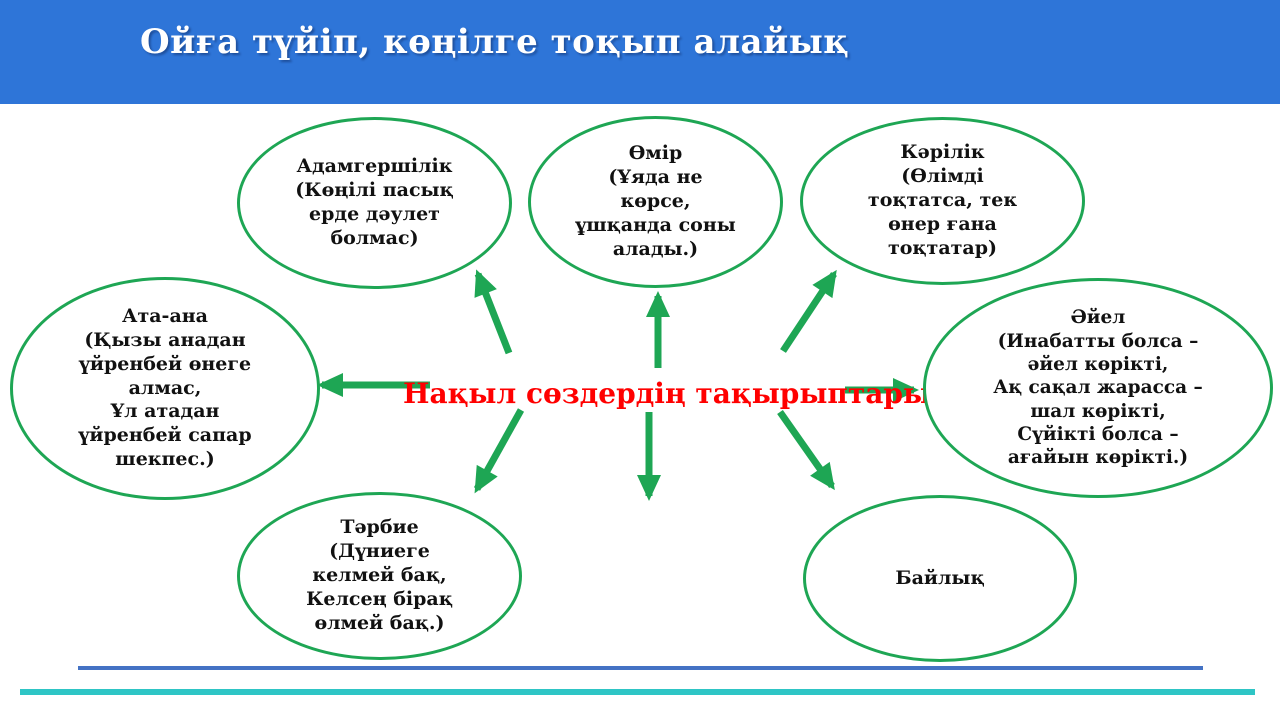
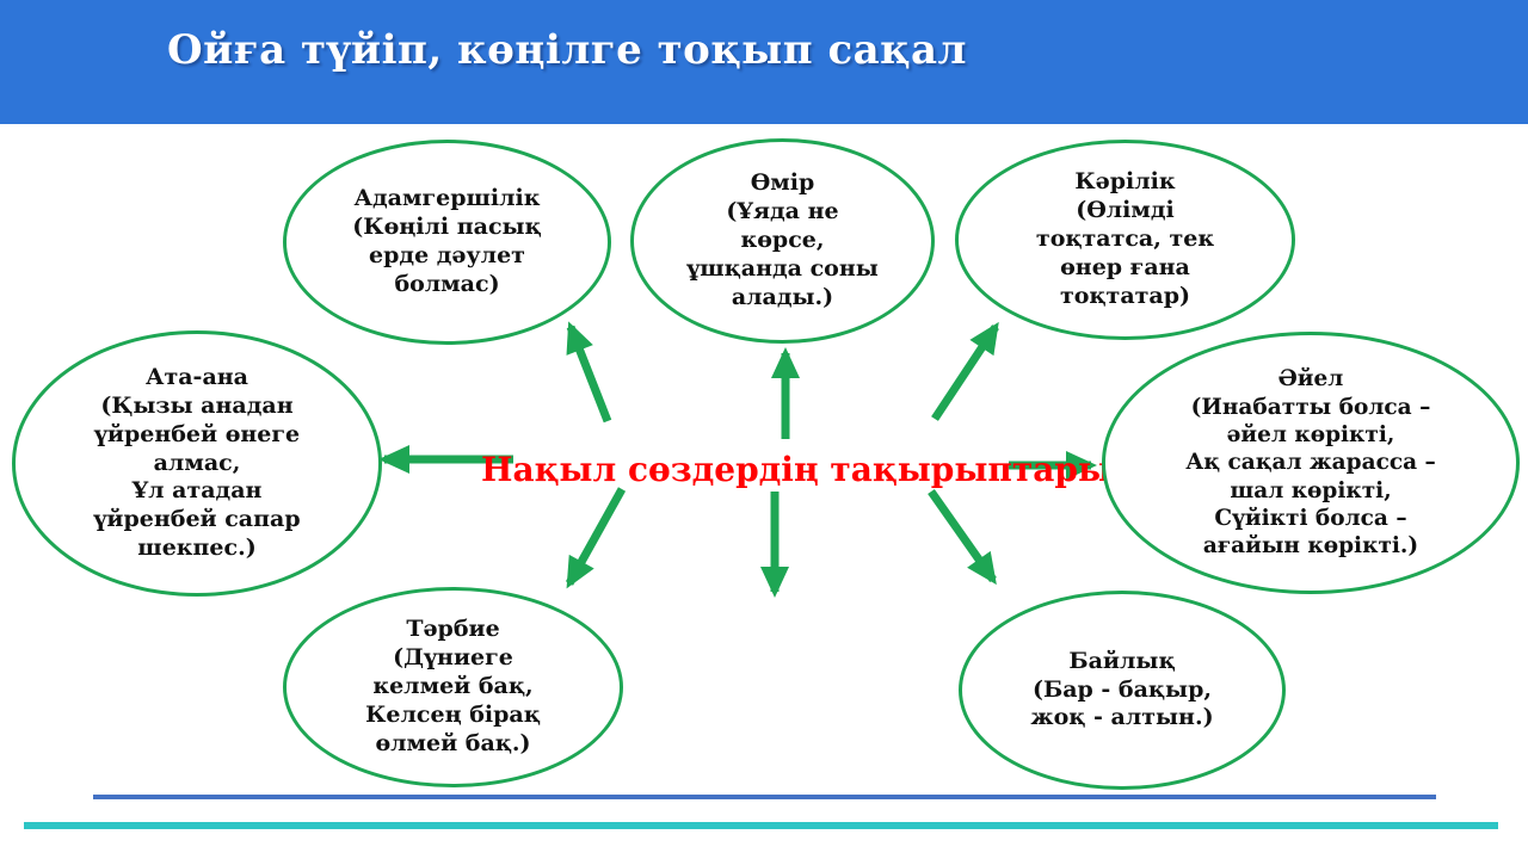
- Ойға түйіп, көңілге тоқып алайық
+ Ойға түйіп, көңілге тоқып сақал
  Нақыл сөздердің тақырыптары
  Адамгершілік
  (Көңілі пасық
  ерде дәулет
  болмас)
  Өмір
  (Ұяда не
  көрсе,
  ұшқанда соны
  алады.)
  Кәрілік
  (Өлімді
  тоқтатса, тек
  өнер ғана
  тоқтатар)
  Ата-ана
  (Қызы анадан
  үйренбей өнеге
  алмас,
  Ұл атадан
  үйренбей сапар
  шекпес.)
  Әйел
  (Инабатты болса –
  әйел көрікті,
  Ақ сақал жарасса –
  шал көрікті,
  Сүйікті болса –
  ағайын көрікті.)
  Тәрбие
  (Дүниеге
  келмей бақ,
  Келсең бірақ
  өлмей бақ.)
  Байлық
+ (Бар - бақыр,
+ жоқ - алтын.)
